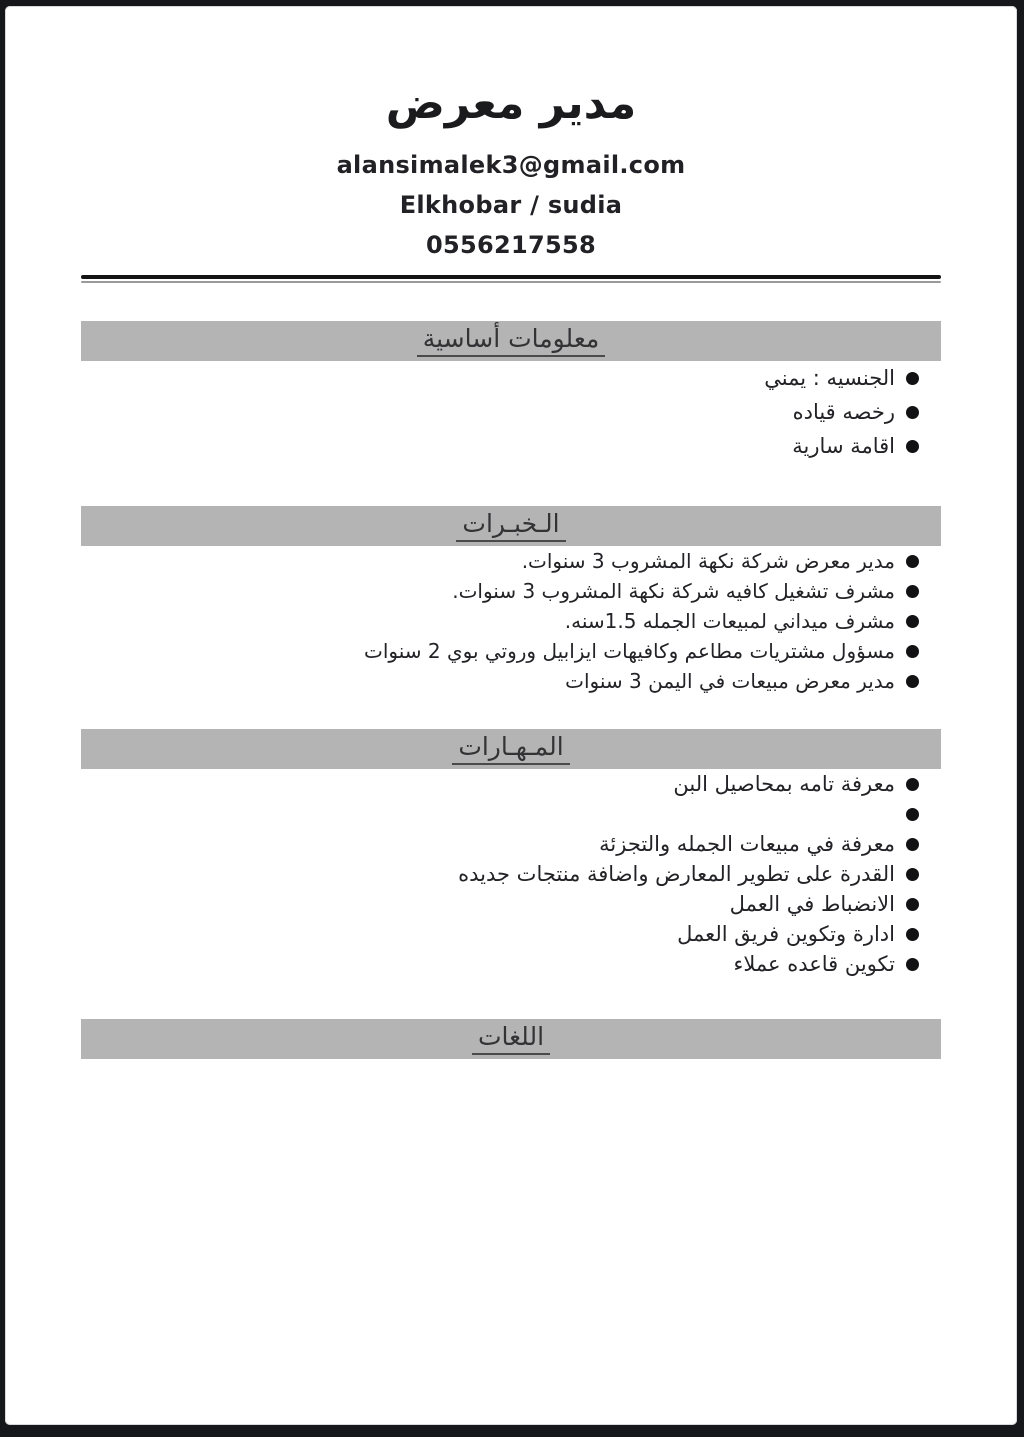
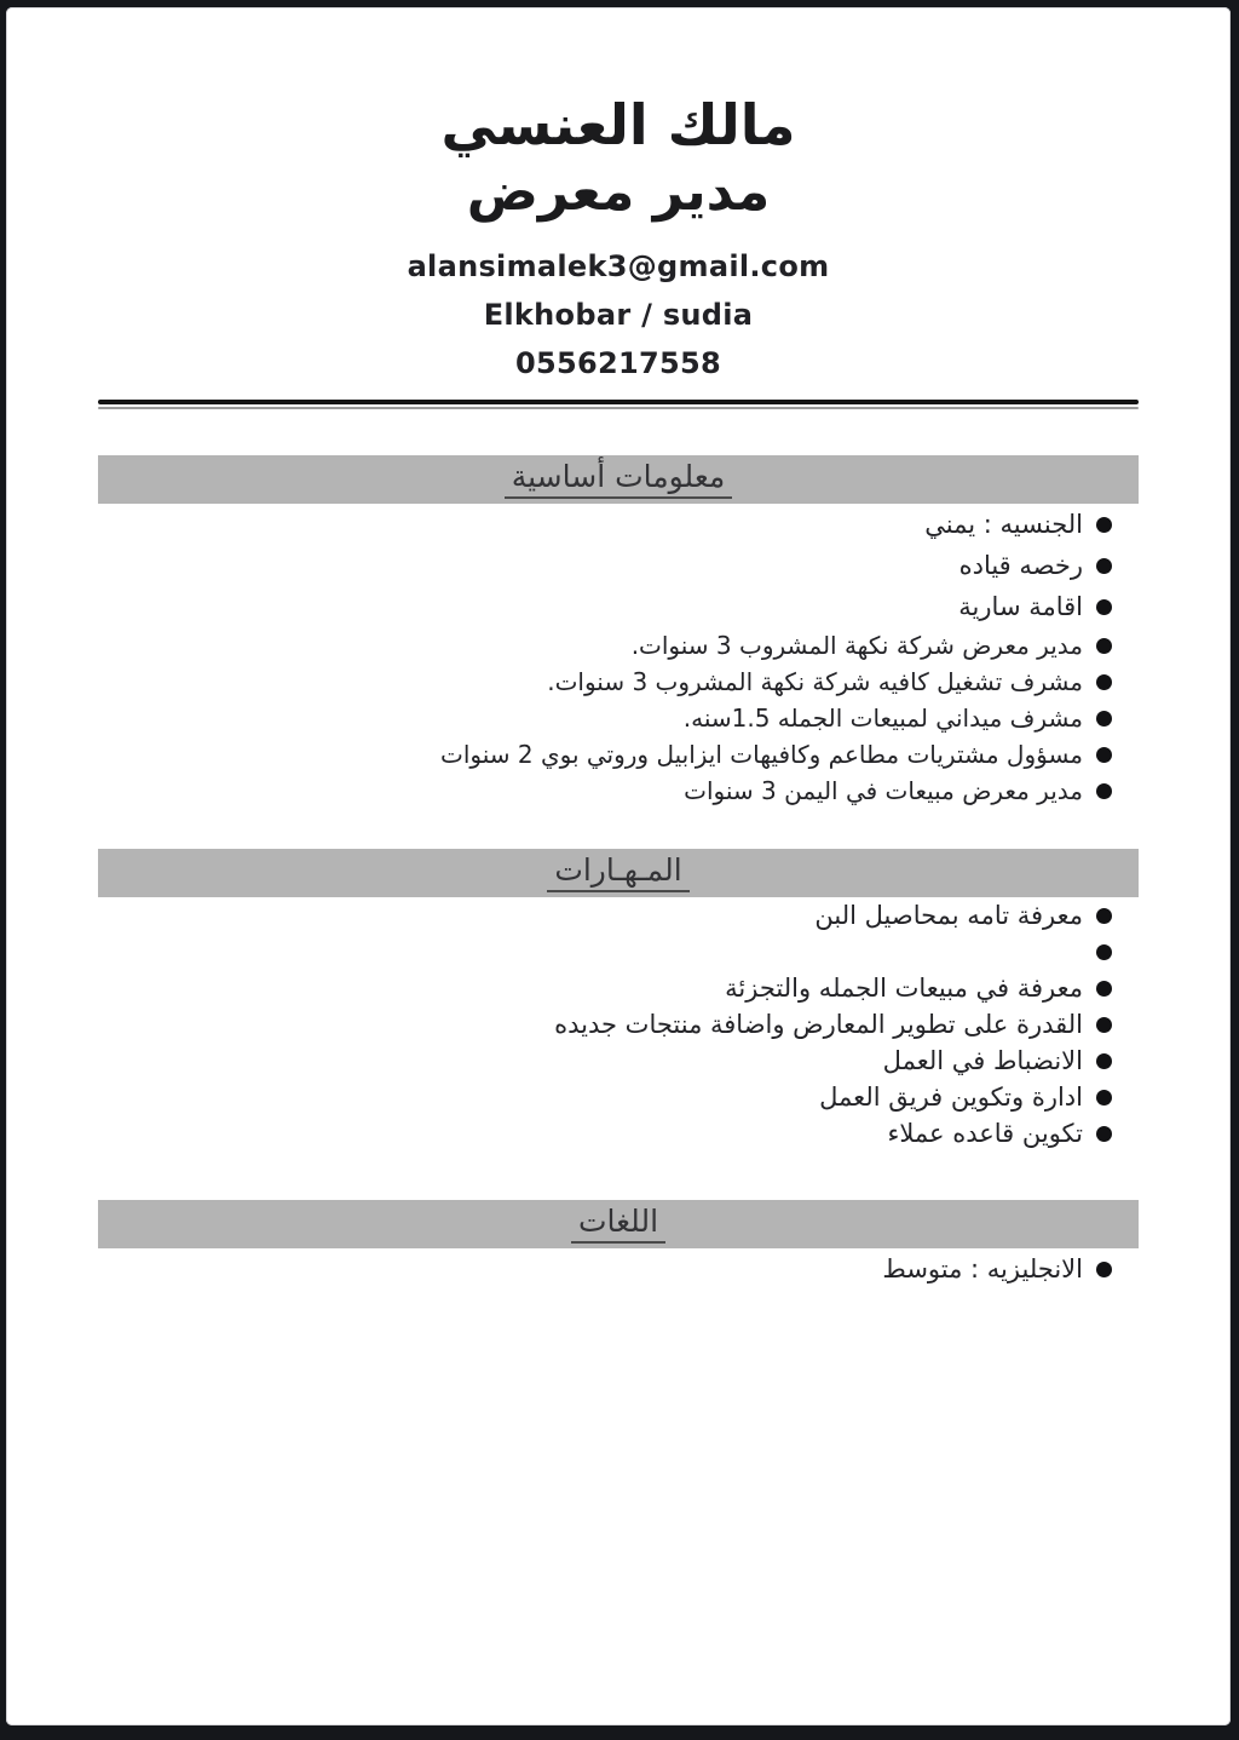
+ مالك العنسي
  مدير معرض
  alansimalek3@gmail.com
  Elkhobar / sudia
  0556217558
  معلومات أساسية
  الجنسيه : يمني
  رخصه قياده
  اقامة سارية
- الـخبـرات
  مدير معرض شركة نكهة المشروب 3 سنوات.
  مشرف تشغيل كافيه شركة نكهة المشروب 3 سنوات.
  مشرف ميداني لمبيعات الجمله 1.5سنه.
  مسؤول مشتريات مطاعم وكافيهات ايزابيل وروتي بوي 2 سنوات
  مدير معرض مبيعات في اليمن 3 سنوات
  المـهـارات
  معرفة تامه بمحاصيل البن
  معرفة في مبيعات الجمله والتجزئة
  القدرة على تطوير المعارض واضافة منتجات جديده
  الانضباط في العمل
  ادارة وتكوين فريق العمل
  تكوين قاعده عملاء
  اللغات
+ الانجليزيه : متوسط
